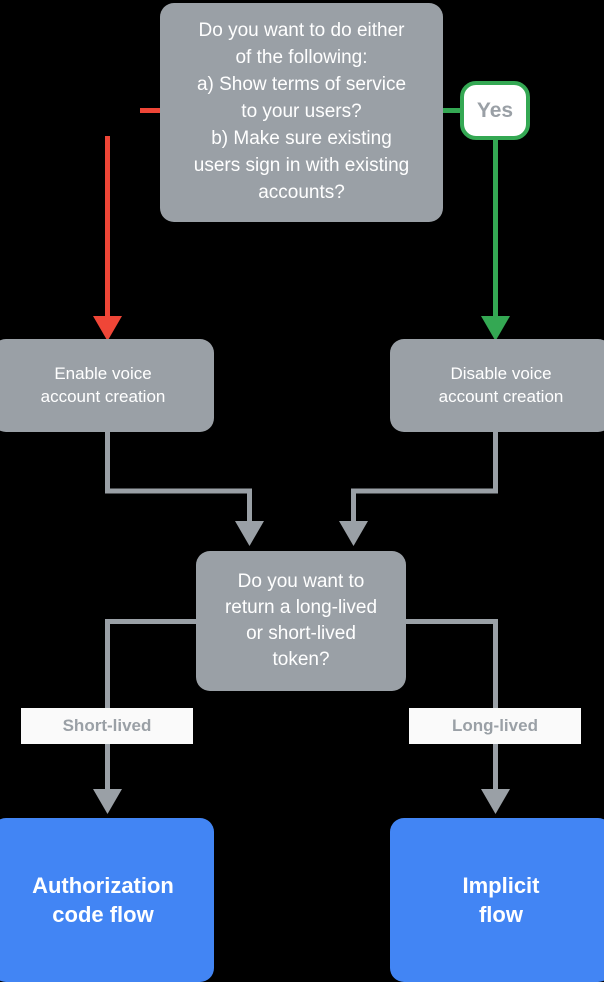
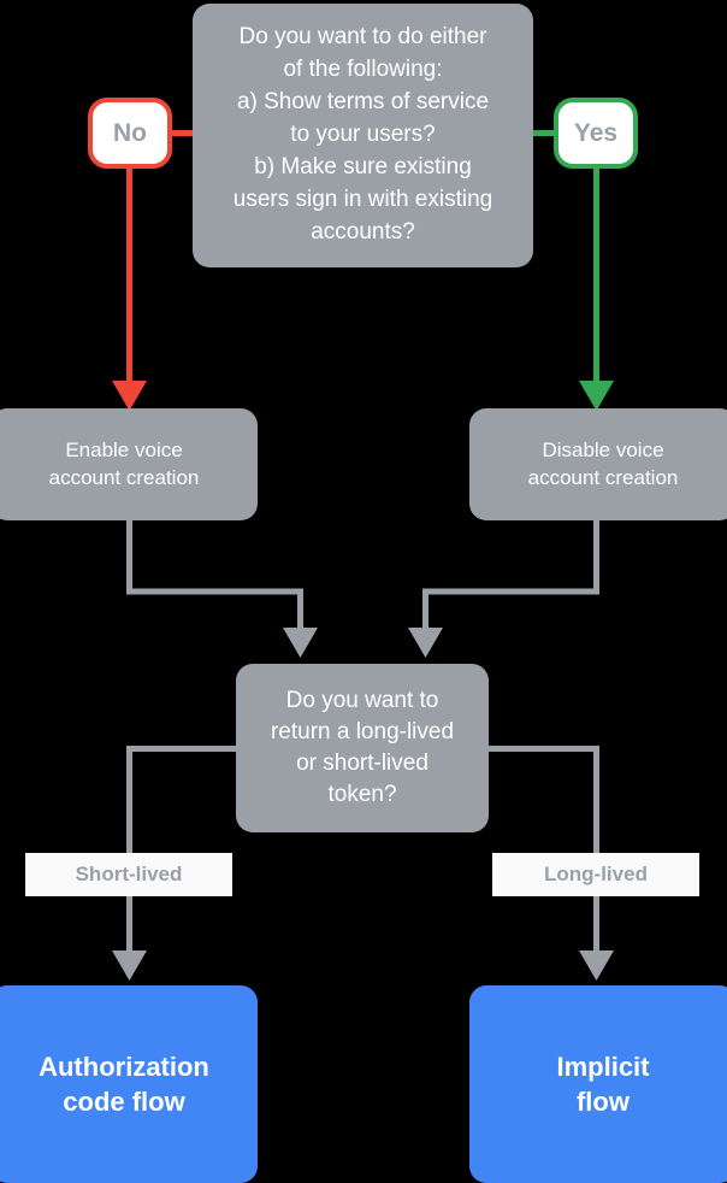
  Do you want to do either
  of the following:
  a) Show terms of service
  to your users?
  b) Make sure existing
  users sign in with existing
  accounts?
+ No
  Yes
  Enable voice
  account creation
  Disable voice
  account creation
  Do you want to
  return a long-lived
  or short-lived
  token?
  Short-lived
  Long-lived
  Authorization
  code flow
  Implicit
  flow
